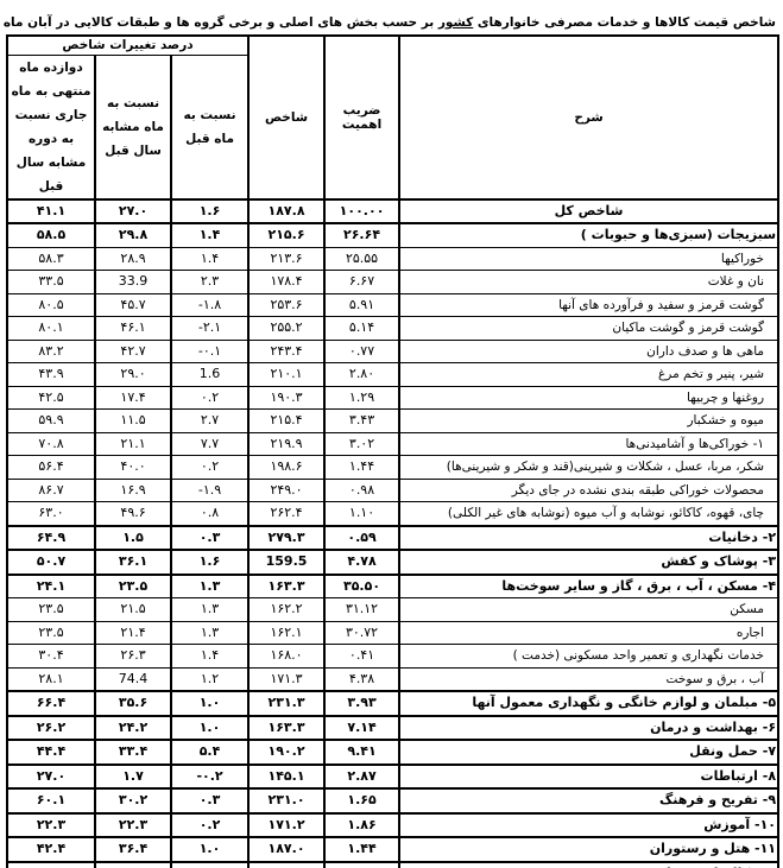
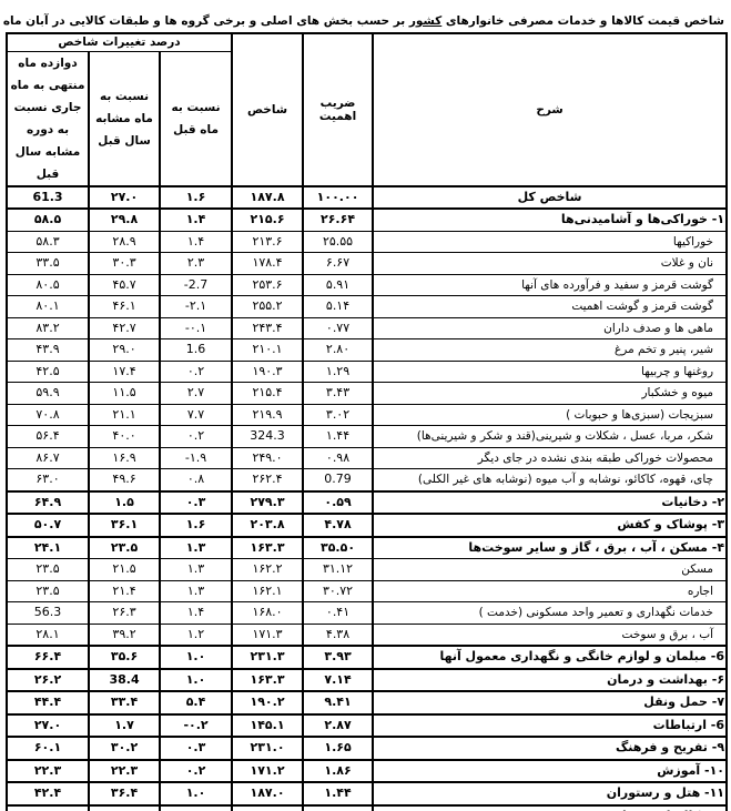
  شاخص قیمت کالاها و خدمات مصرفی خانوارهای کشور بر حسب بخش های اصلی و برخی گروه ها و طبقات کالایی در آبان ماه
  شرح	ضریب اهمیت	شاخص	درصد تغییرات شاخص
  نسبت به ماه قبل	نسبت به ماه مشابه سال قبل	دوازده ماه منتهی به ماه جاری نسبت به دوره مشابه سال قبل
- شاخص کل	۱۰۰.۰۰	۱۸۷.۸	۱.۶	۲۷.۰	۴۱.۱
+ شاخص کل	۱۰۰.۰۰	۱۸۷.۸	۱.۶	۲۷.۰	61.3
- سبزیجات (سبزی‌ها و حبوبات )	۲۶.۶۴	۲۱۵.۶	۱.۴	۲۹.۸	۵۸.۵
+ ۱- خوراکی‌ها و آشامیدنی‌ها	۲۶.۶۴	۲۱۵.۶	۱.۴	۲۹.۸	۵۸.۵
  خوراکیها	۲۵.۵۵	۲۱۳.۶	۱.۴	۲۸.۹	۵۸.۳
- نان و غلات	۶.۶۷	۱۷۸.۴	۲.۳	33.9	۳۳.۵
+ نان و غلات	۶.۶۷	۱۷۸.۴	۲.۳	۳۰.۳	۳۳.۵
- گوشت قرمز و سفید و فرآورده های آنها	۵.۹۱	۲۵۳.۶	-۱.۸	۴۵.۷	۸۰.۵
+ گوشت قرمز و سفید و فرآورده های آنها	۵.۹۱	۲۵۳.۶	-2.7	۴۵.۷	۸۰.۵
- گوشت قرمز و گوشت ماکیان	۵.۱۴	۲۵۵.۲	-۲.۱	۴۶.۱	۸۰.۱
+ گوشت قرمز و گوشت اهمیت	۵.۱۴	۲۵۵.۲	-۲.۱	۴۶.۱	۸۰.۱
  ماهی ها و صدف داران	۰.۷۷	۲۴۳.۴	-۰.۱	۴۲.۷	۸۳.۲
  شیر، پنیر و تخم مرغ	۲.۸۰	۲۱۰.۱	1.6	۲۹.۰	۴۳.۹
  روغنها و چربیها	۱.۲۹	۱۹۰.۳	۰.۲	۱۷.۴	۴۲.۵
  میوه و خشکبار	۳.۴۳	۲۱۵.۴	۲.۷	۱۱.۵	۵۹.۹
- ۱- خوراکی‌ها و آشامیدنی‌ها	۳.۰۲	۲۱۹.۹	۷.۷	۲۱.۱	۷۰.۸
+ سبزیجات (سبزی‌ها و حبوبات )	۳.۰۲	۲۱۹.۹	۷.۷	۲۱.۱	۷۰.۸
- شکر، مربا، عسل ، شکلات و شیرینی(قند و شکر و شیرینی‌ها)	۱.۴۴	۱۹۸.۶	۰.۲	۴۰.۰	۵۶.۴
+ شکر، مربا، عسل ، شکلات و شیرینی(قند و شکر و شیرینی‌ها)	۱.۴۴	324.3	۰.۲	۴۰.۰	۵۶.۴
  محصولات خوراکی طبقه بندی نشده در جای دیگر	۰.۹۸	۲۴۹.۰	-۱.۹	۱۶.۹	۸۶.۷
- چای، قهوه، کاکائو، نوشابه و آب میوه (نوشابه های غیر الکلی)	۱.۱۰	۲۶۲.۴	۰.۸	۴۹.۶	۶۳.۰
+ چای، قهوه، کاکائو، نوشابه و آب میوه (نوشابه های غیر الکلی)	0.79	۲۶۲.۴	۰.۸	۴۹.۶	۶۳.۰
  ۲- دخانیات	۰.۵۹	۲۷۹.۳	۰.۳	۱.۵	۶۴.۹
- ۳- پوشاک و کفش	۴.۷۸	159.5	۱.۶	۳۶.۱	۵۰.۷
+ ۳- پوشاک و کفش	۴.۷۸	۲۰۳.۸	۱.۶	۳۶.۱	۵۰.۷
  ۴- مسکن ، آب ، برق ، گاز و سایر سوخت‌ها	۳۵.۵۰	۱۶۳.۳	۱.۳	۲۳.۵	۲۴.۱
  مسکن	۳۱.۱۲	۱۶۲.۲	۱.۳	۲۱.۵	۲۳.۵
  اجاره	۳۰.۷۲	۱۶۲.۱	۱.۳	۲۱.۴	۲۳.۵
- خدمات نگهداری و تعمیر واحد مسکونی (خدمت )	۰.۴۱	۱۶۸.۰	۱.۴	۲۶.۳	۳۰.۴
+ خدمات نگهداری و تعمیر واحد مسکونی (خدمت )	۰.۴۱	۱۶۸.۰	۱.۴	۲۶.۳	56.3
- آب ، برق و سوخت	۴.۳۸	۱۷۱.۳	۱.۲	74.4	۲۸.۱
+ آب ، برق و سوخت	۴.۳۸	۱۷۱.۳	۱.۲	۳۹.۲	۲۸.۱
- ۵- مبلمان و لوازم خانگی و نگهداری معمول آنها	۳.۹۳	۲۳۱.۳	۱.۰	۳۵.۶	۶۶.۴
+ 6- مبلمان و لوازم خانگی و نگهداری معمول آنها	۳.۹۳	۲۳۱.۳	۱.۰	۳۵.۶	۶۶.۴
- ۶- بهداشت و درمان	۷.۱۴	۱۶۳.۳	۱.۰	۲۴.۲	۲۶.۲
+ ۶- بهداشت و درمان	۷.۱۴	۱۶۳.۳	۱.۰	38.4	۲۶.۲
  ۷- حمل ونقل	۹.۴۱	۱۹۰.۲	۵.۴	۳۳.۴	۴۴.۴
- ۸- ارتباطات	۲.۸۷	۱۴۵.۱	-۰.۲	۱.۷	۲۷.۰
+ 6- ارتباطات	۲.۸۷	۱۴۵.۱	-۰.۲	۱.۷	۲۷.۰
  ۹- تفریح و فرهنگ	۱.۶۵	۲۳۱.۰	۰.۳	۳۰.۲	۶۰.۱
  ۱۰- آموزش	۱.۸۶	۱۷۱.۲	۰.۲	۲۲.۳	۲۲.۳
  ۱۱- هتل و رستوران	۱.۴۴	۱۸۷.۰	۱.۰	۳۶.۴	۴۲.۴
